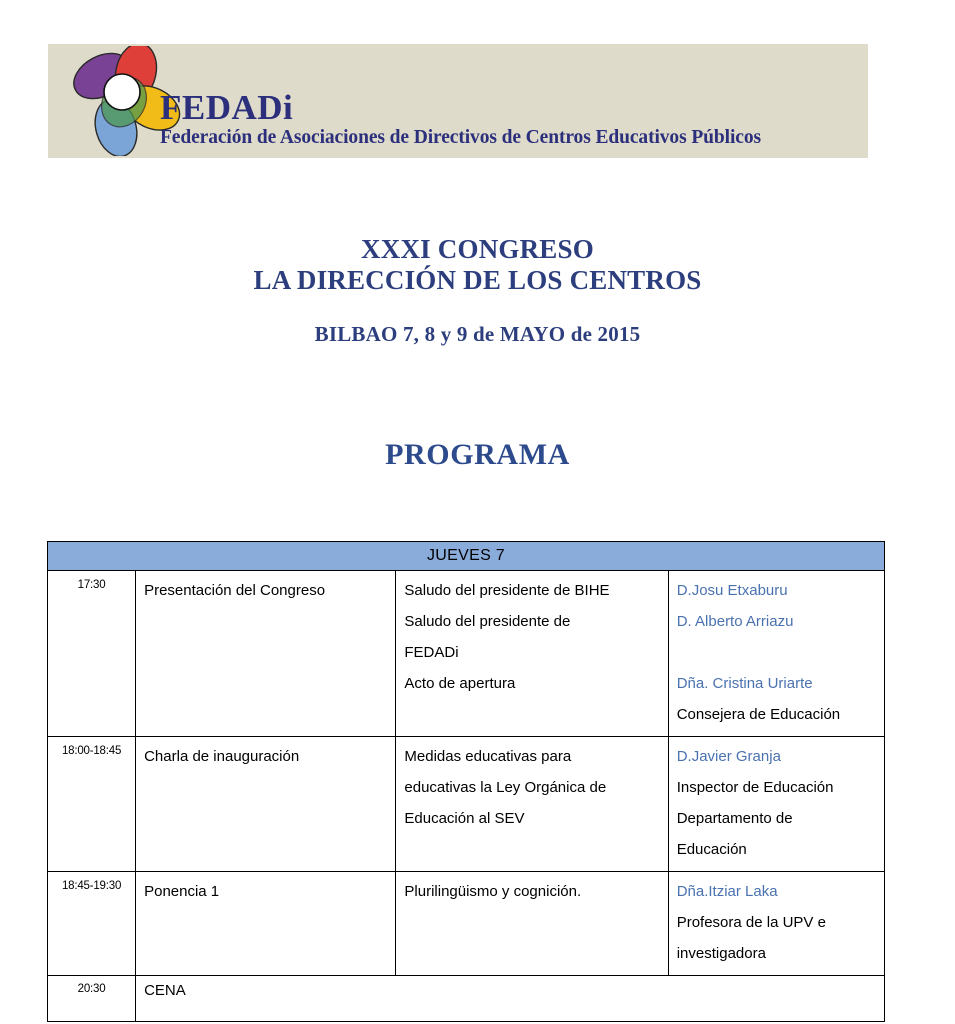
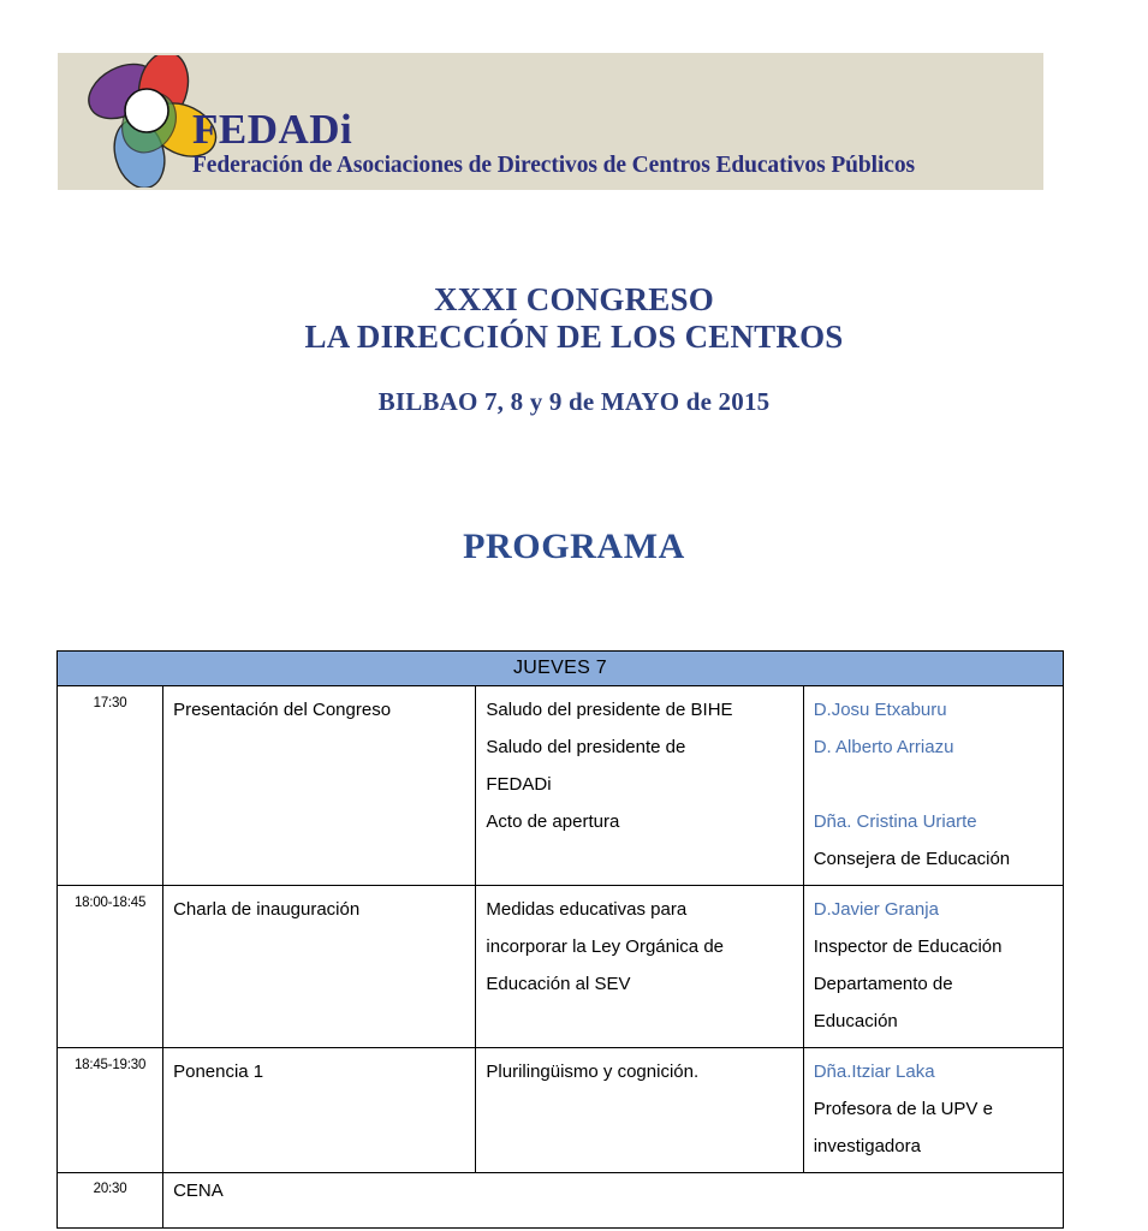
  FEDADi
  Federación de Asociaciones de Directivos de Centros Educativos Públicos
  XXXI CONGRESO
  LA DIRECCIÓN DE LOS CENTROS
  BILBAO 7, 8 y 9 de MAYO de 2015
  PROGRAMA
  JUEVES 7
  17:30	Presentación del Congreso	Saludo del presidente de BIHESaludo del presidente deFEDADiActo de apertura	D.Josu EtxaburuD. Alberto Arriazu Dña. Cristina UriarteConsejera de Educación
- 18:00-18:45	Charla de inauguración	Medidas educativas paraeducativas la Ley Orgánica deEducación al SEV	D.Javier GranjaInspector de EducaciónDepartamento deEducación
+ 18:00-18:45	Charla de inauguración	Medidas educativas paraincorporar la Ley Orgánica deEducación al SEV	D.Javier GranjaInspector de EducaciónDepartamento deEducación
  18:45-19:30	Ponencia 1	Plurilingüismo y cognición.	Dña.Itziar LakaProfesora de la UPV einvestigadora
  20:30	CENA
